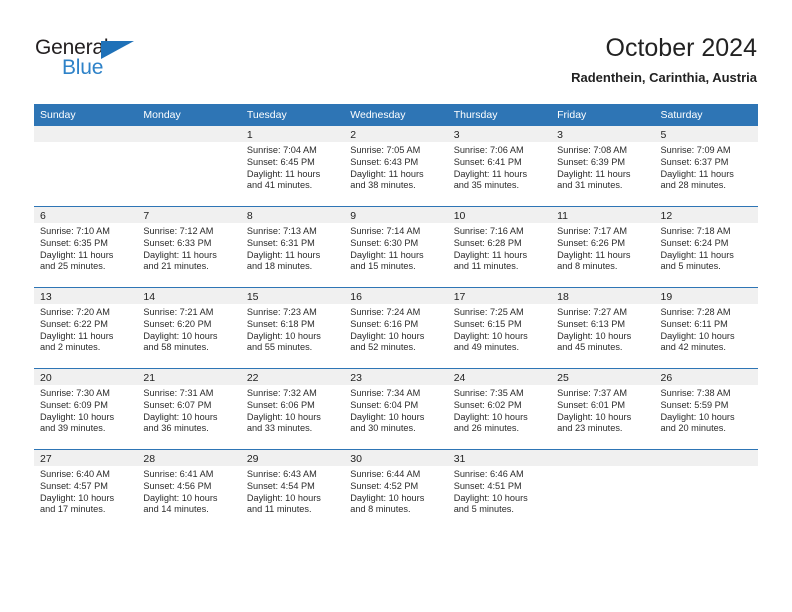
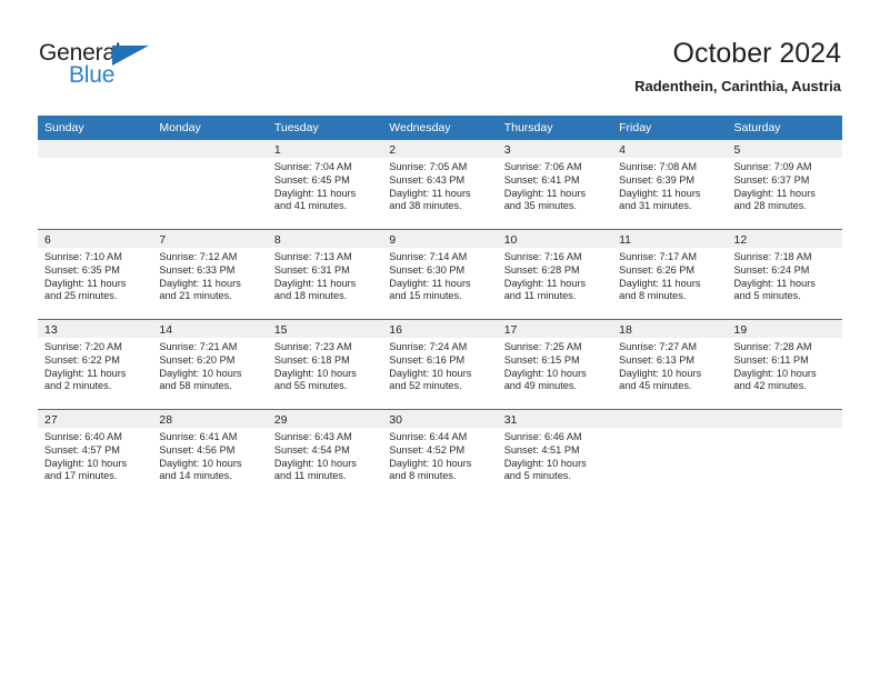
  General
  Blue
  October 2024
  Radenthein, Carinthia, Austria
  Sunday	Monday	Tuesday	Wednesday	Thursday	Friday	Saturday
- 		1Sunrise: 7:04 AMSunset: 6:45 PMDaylight: 11 hoursand 41 minutes.	2Sunrise: 7:05 AMSunset: 6:43 PMDaylight: 11 hoursand 38 minutes.	3Sunrise: 7:06 AMSunset: 6:41 PMDaylight: 11 hoursand 35 minutes.	3Sunrise: 7:08 AMSunset: 6:39 PMDaylight: 11 hoursand 31 minutes.	5Sunrise: 7:09 AMSunset: 6:37 PMDaylight: 11 hoursand 28 minutes.
+ 		1Sunrise: 7:04 AMSunset: 6:45 PMDaylight: 11 hoursand 41 minutes.	2Sunrise: 7:05 AMSunset: 6:43 PMDaylight: 11 hoursand 38 minutes.	3Sunrise: 7:06 AMSunset: 6:41 PMDaylight: 11 hoursand 35 minutes.	4Sunrise: 7:08 AMSunset: 6:39 PMDaylight: 11 hoursand 31 minutes.	5Sunrise: 7:09 AMSunset: 6:37 PMDaylight: 11 hoursand 28 minutes.
  6Sunrise: 7:10 AMSunset: 6:35 PMDaylight: 11 hoursand 25 minutes.	7Sunrise: 7:12 AMSunset: 6:33 PMDaylight: 11 hoursand 21 minutes.	8Sunrise: 7:13 AMSunset: 6:31 PMDaylight: 11 hoursand 18 minutes.	9Sunrise: 7:14 AMSunset: 6:30 PMDaylight: 11 hoursand 15 minutes.	10Sunrise: 7:16 AMSunset: 6:28 PMDaylight: 11 hoursand 11 minutes.	11Sunrise: 7:17 AMSunset: 6:26 PMDaylight: 11 hoursand 8 minutes.	12Sunrise: 7:18 AMSunset: 6:24 PMDaylight: 11 hoursand 5 minutes.
  13Sunrise: 7:20 AMSunset: 6:22 PMDaylight: 11 hoursand 2 minutes.	14Sunrise: 7:21 AMSunset: 6:20 PMDaylight: 10 hoursand 58 minutes.	15Sunrise: 7:23 AMSunset: 6:18 PMDaylight: 10 hoursand 55 minutes.	16Sunrise: 7:24 AMSunset: 6:16 PMDaylight: 10 hoursand 52 minutes.	17Sunrise: 7:25 AMSunset: 6:15 PMDaylight: 10 hoursand 49 minutes.	18Sunrise: 7:27 AMSunset: 6:13 PMDaylight: 10 hoursand 45 minutes.	19Sunrise: 7:28 AMSunset: 6:11 PMDaylight: 10 hoursand 42 minutes.
- 20Sunrise: 7:30 AMSunset: 6:09 PMDaylight: 10 hoursand 39 minutes.	21Sunrise: 7:31 AMSunset: 6:07 PMDaylight: 10 hoursand 36 minutes.	22Sunrise: 7:32 AMSunset: 6:06 PMDaylight: 10 hoursand 33 minutes.	23Sunrise: 7:34 AMSunset: 6:04 PMDaylight: 10 hoursand 30 minutes.	24Sunrise: 7:35 AMSunset: 6:02 PMDaylight: 10 hoursand 26 minutes.	25Sunrise: 7:37 AMSunset: 6:01 PMDaylight: 10 hoursand 23 minutes.	26Sunrise: 7:38 AMSunset: 5:59 PMDaylight: 10 hoursand 20 minutes.
  27Sunrise: 6:40 AMSunset: 4:57 PMDaylight: 10 hoursand 17 minutes.	28Sunrise: 6:41 AMSunset: 4:56 PMDaylight: 10 hoursand 14 minutes.	29Sunrise: 6:43 AMSunset: 4:54 PMDaylight: 10 hoursand 11 minutes.	30Sunrise: 6:44 AMSunset: 4:52 PMDaylight: 10 hoursand 8 minutes.	31Sunrise: 6:46 AMSunset: 4:51 PMDaylight: 10 hoursand 5 minutes.
